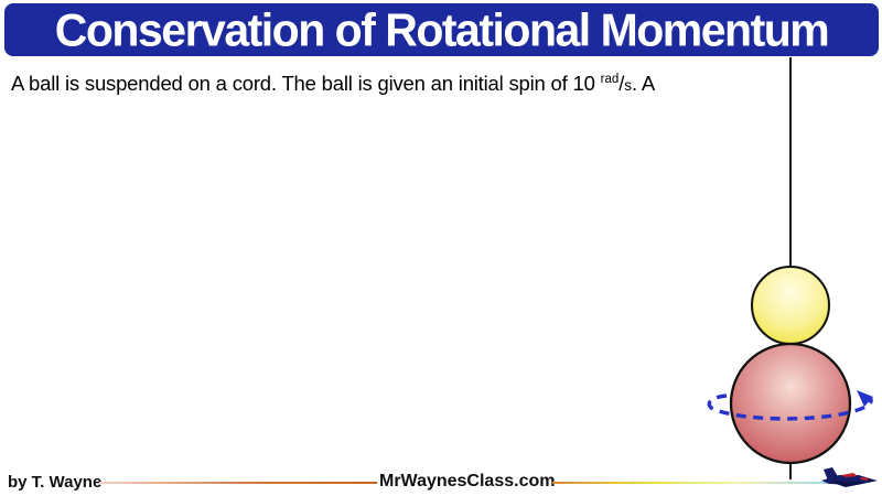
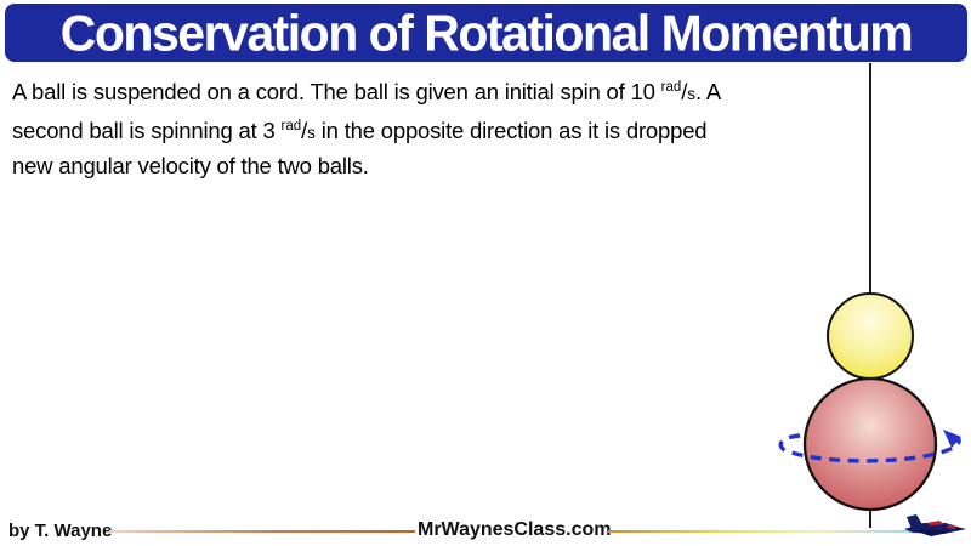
  Conservation of Rotational Momentum
  A ball is suspended on a cord. The ball is given an initial spin of 10 rad/s. A
+ second ball is spinning at 3 rad/s in the opposite direction as it is dropped
+ new angular velocity of the two balls.
  by T. Wayne
  MrWaynesClass.com
